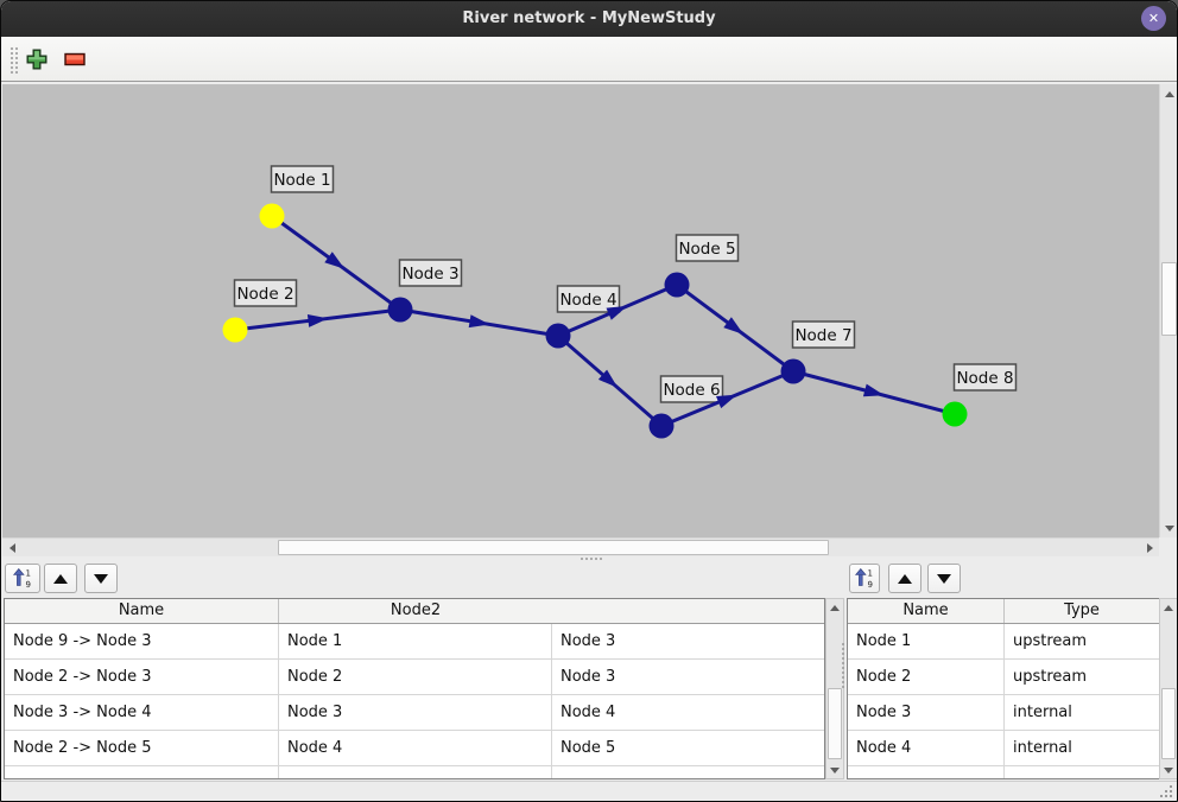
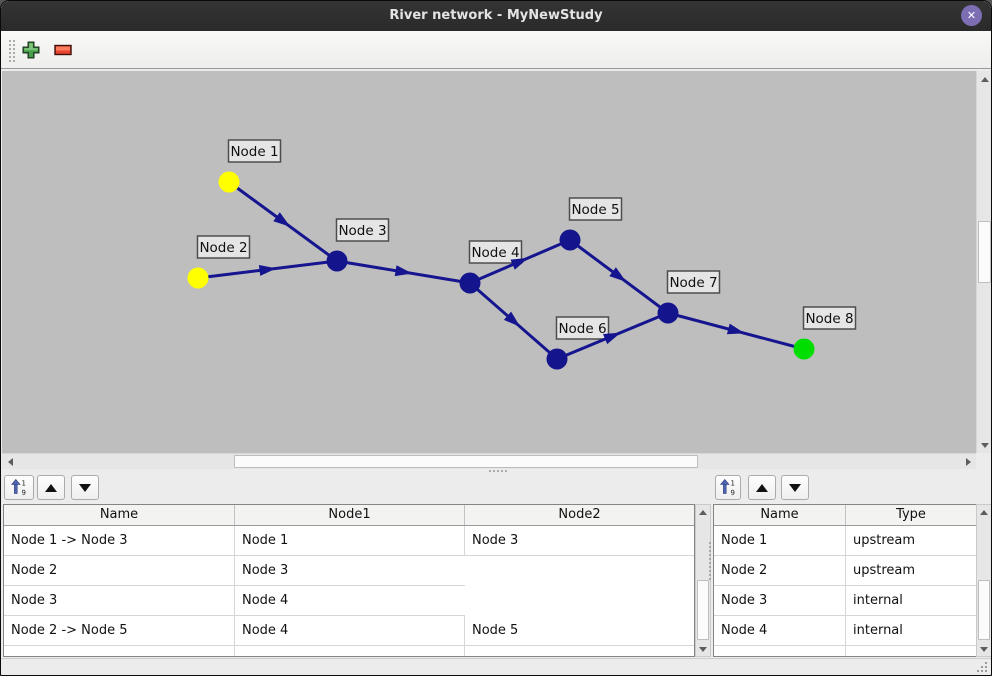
  River network - MyNewStudy
  Node 1
  Node 2
  Node 3
  Node 4
  Node 5
  Node 6
  Node 7
  Node 8
  1
  9
  1
  9
  Name
+ Node1
  Node2
- Node 9 -> Node 3
+ Node 1 -> Node 3
  Node 1
  Node 3
- Node 2 -> Node 3
  Node 2
  Node 3
- Node 3 -> Node 4
  Node 3
  Node 4
  Node 2 -> Node 5
  Node 4
  Node 5
  Name
  Type
  Node 1
  upstream
  Node 2
  upstream
  Node 3
  internal
  Node 4
  internal
